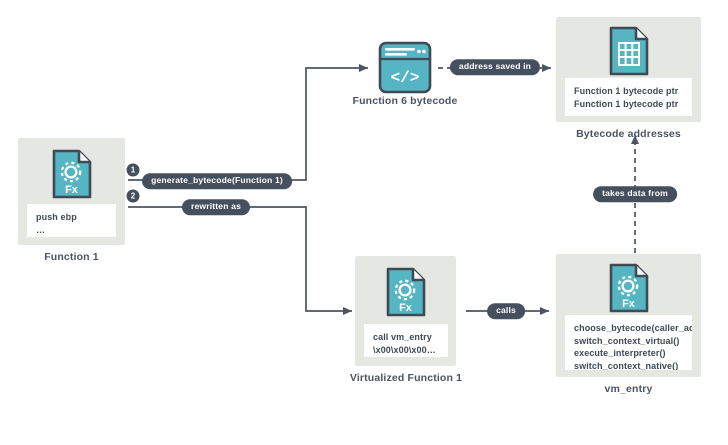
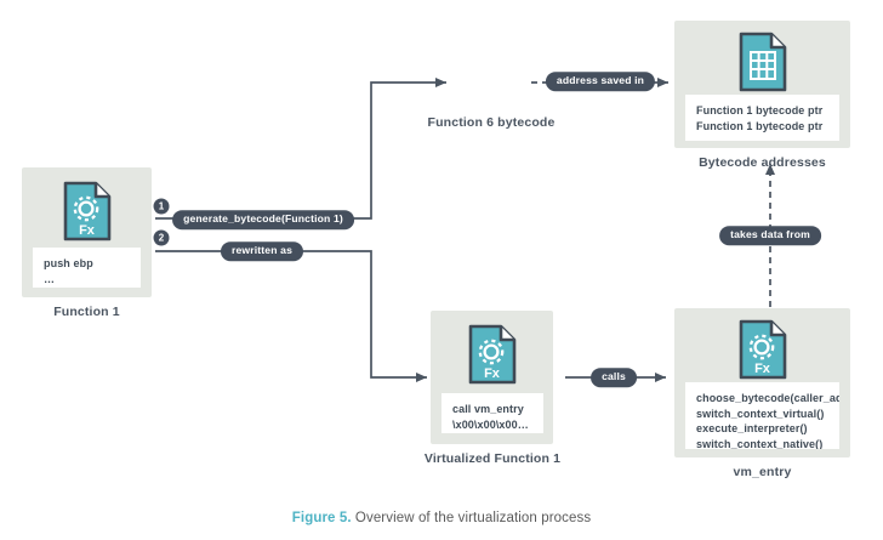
  Fx
  push ebp
  …
  Function 1
- </>
  Function 6 bytecode
  Function 1 bytecode ptr
  Function 1 bytecode ptr
  Bytecode addresses
  Fx
  call vm_entry
  \x00\x00\x00…
  Virtualized Function 1
  Fx
  choose_bytecode(caller_ad
  switch_context_virtual()
  execute_interpreter()
  switch_context_native()
  vm_entry
  1
  2
  generate_bytecode(Function 1)
  rewritten as
  address saved in
  takes data from
  calls
+ Figure 5. Overview of the virtualization process
